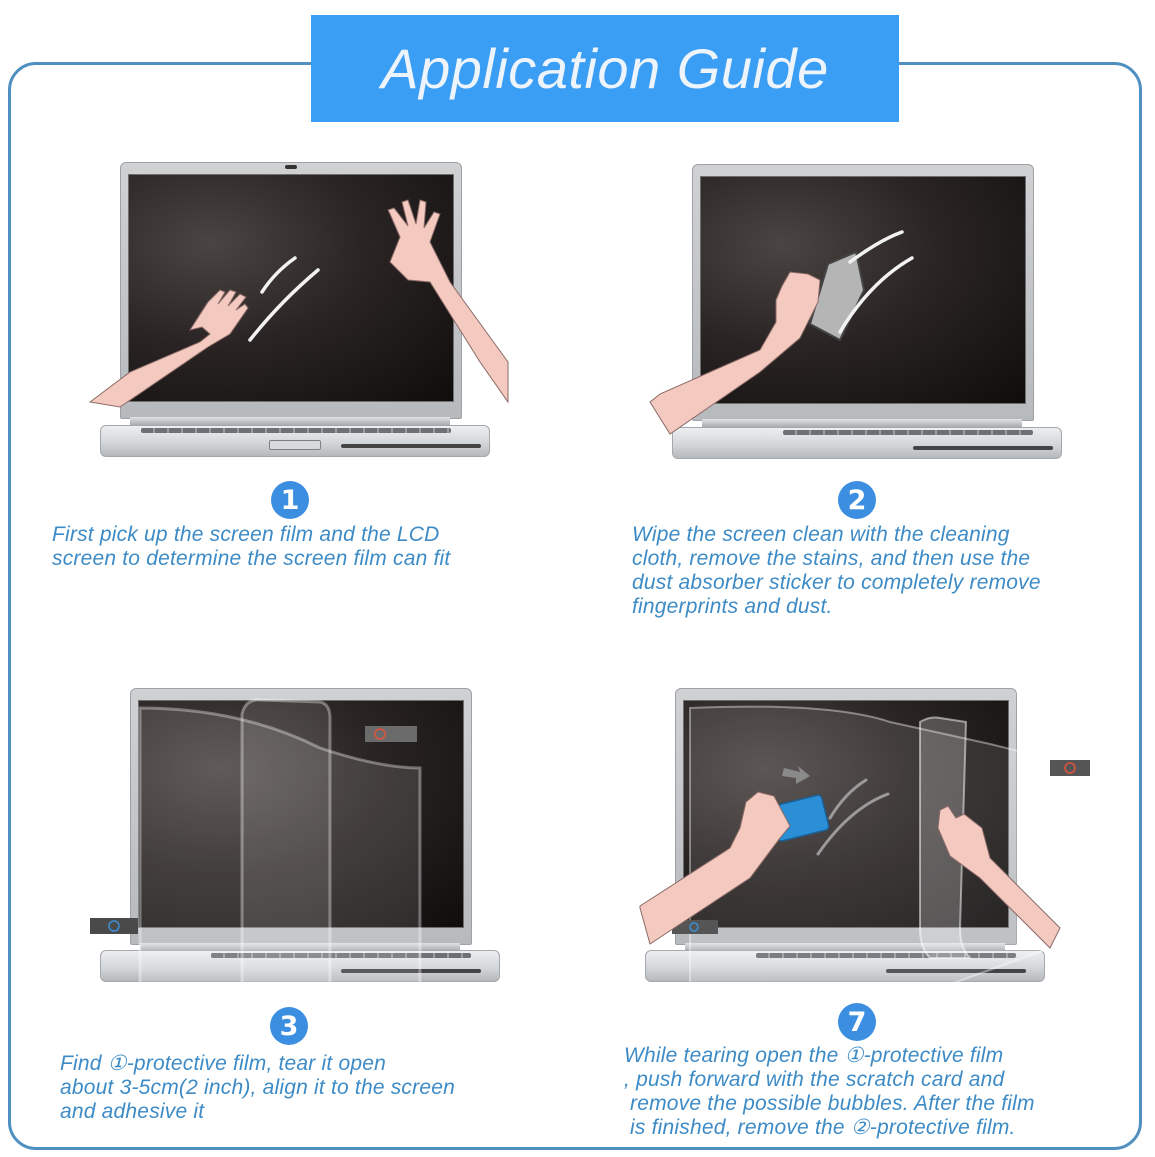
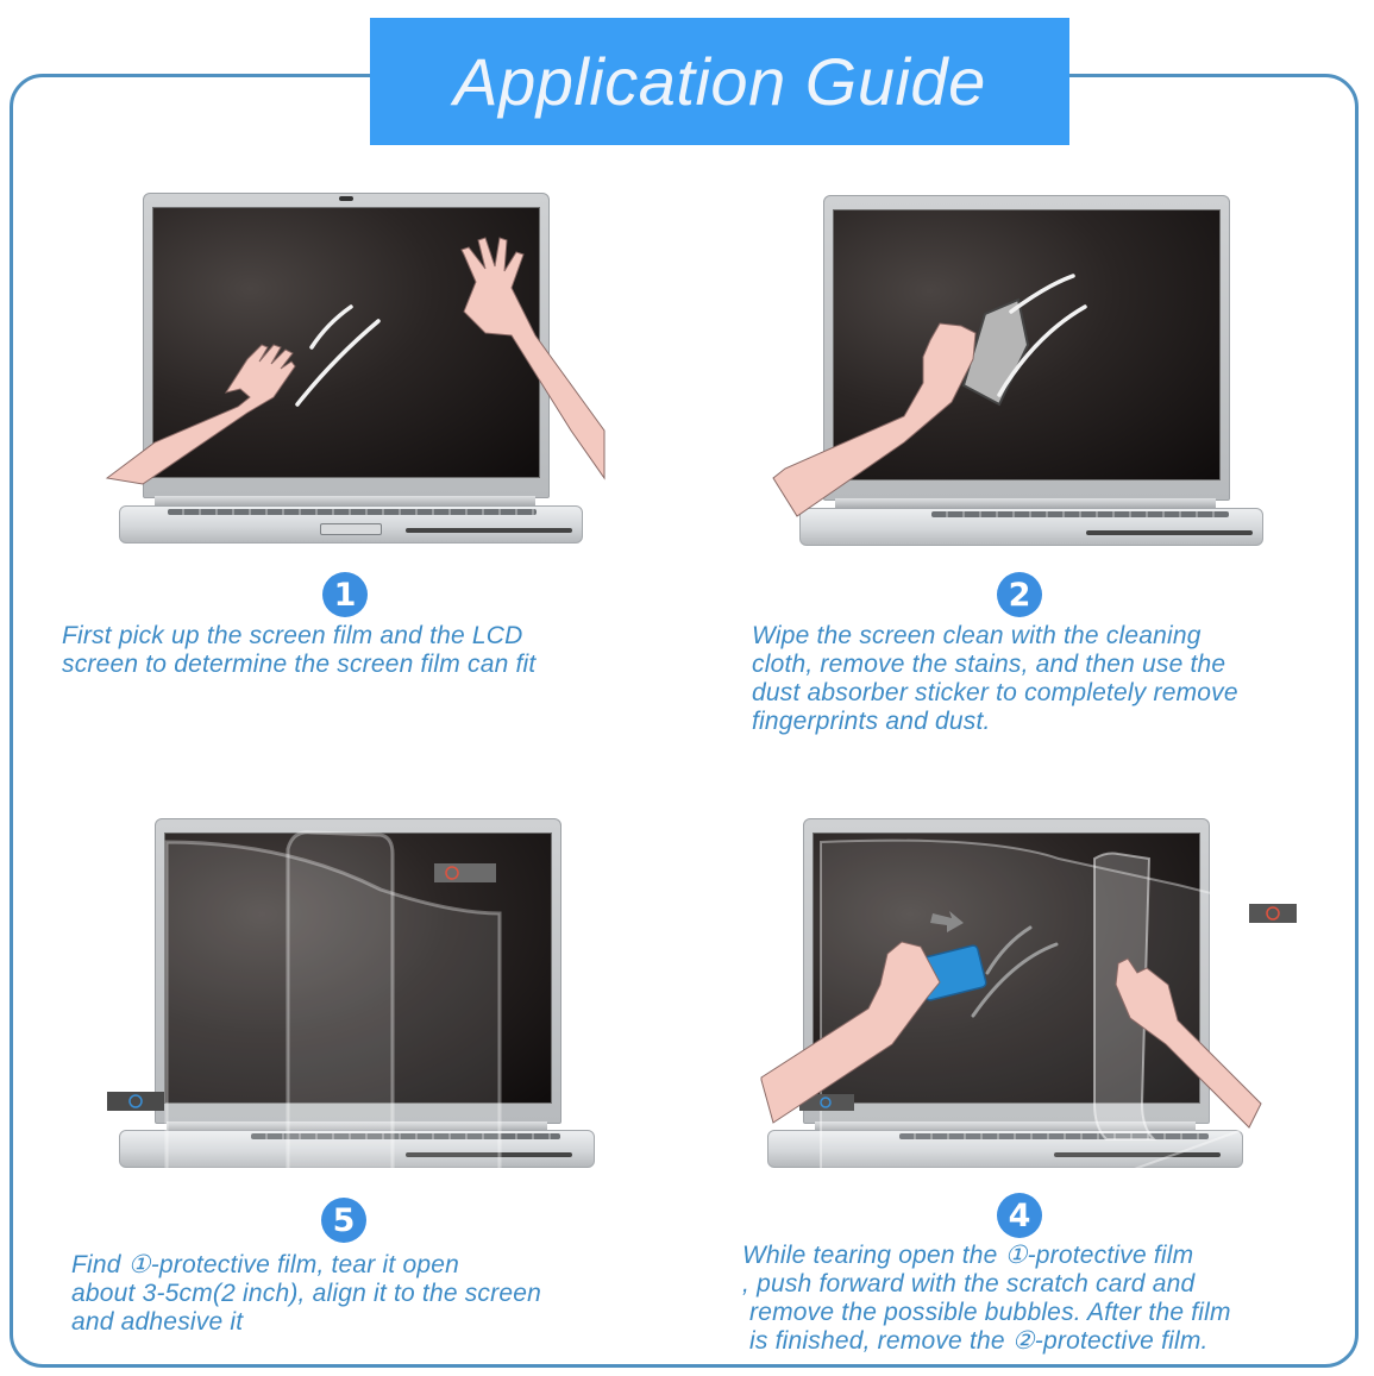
  Application Guide
  1
  First pick up the screen film and the LCD
  screen to determine the screen film can fit
  2
  Wipe the screen clean with the cleaning
  cloth, remove the stains, and then use the
  dust absorber sticker to completely remove
  fingerprints and dust.
- 3
+ 5
  Find ①-protective film, tear it open
  about 3-5cm(2 inch), align it to the screen
  and adhesive it
- 7
+ 4
  While tearing open the ①-protective film
  , push forward with the scratch card and
  remove the possible bubbles. After the film
  is finished, remove the ②-protective film.
